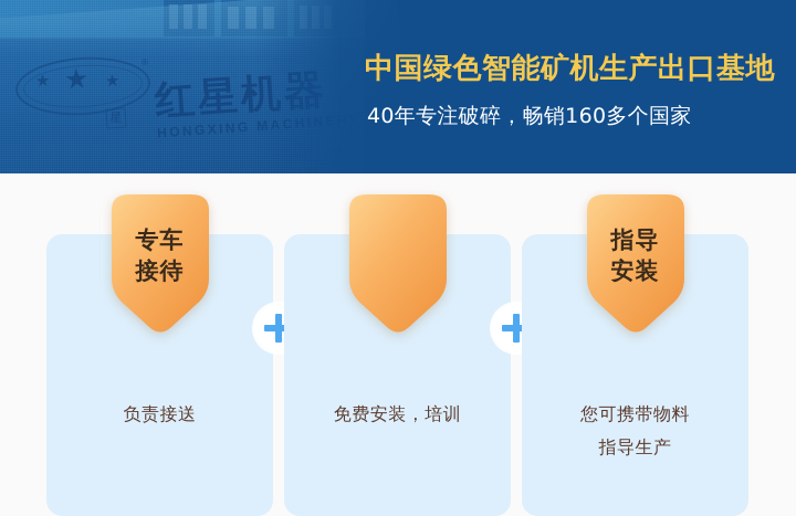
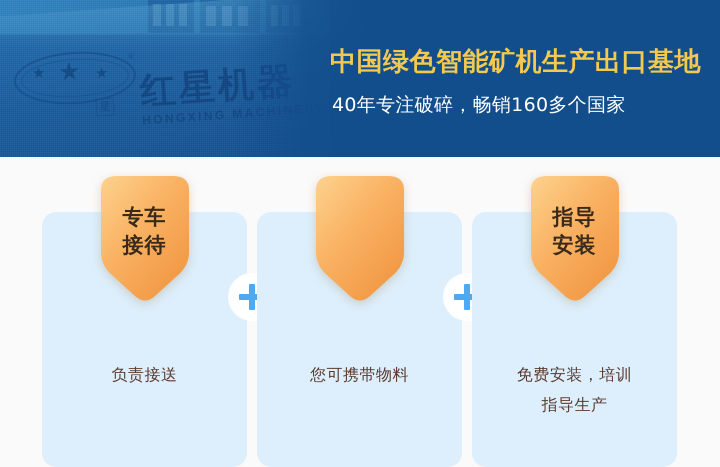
  中国绿色智能矿机生产出口基地
  40年专注破碎，畅销160多个国家
  专车
  接待
  负责接送
- 免费安装，培训
+ 您可携带物料
  指导
  安装
- 您可携带物料
+ 免费安装，培训
  指导生产
